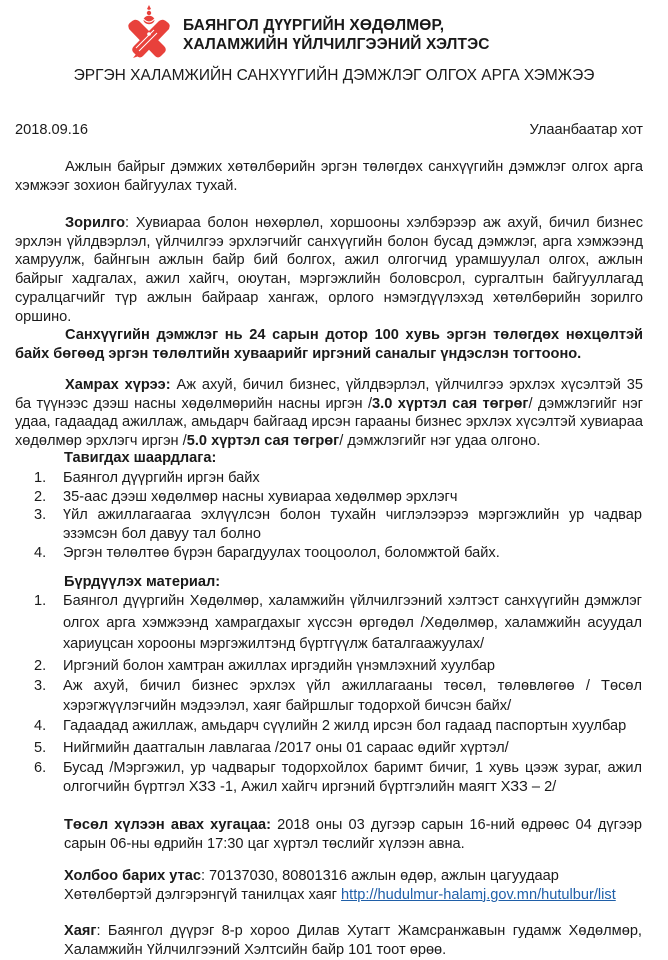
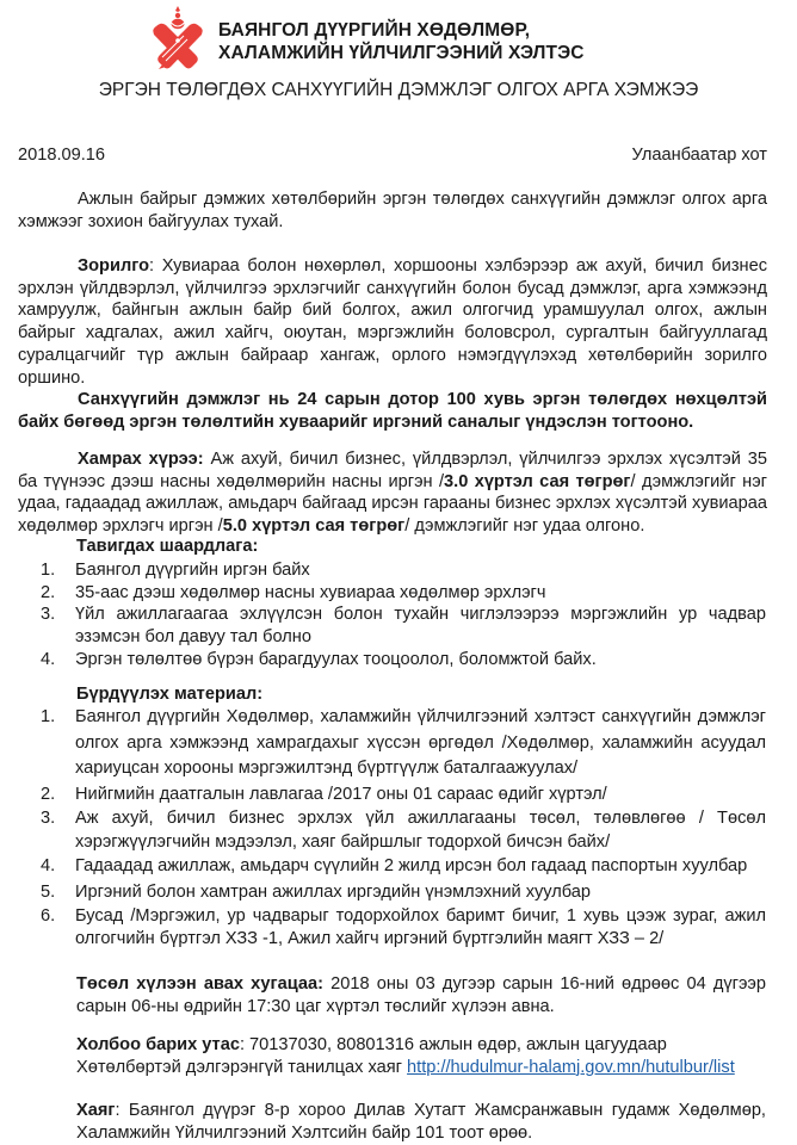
  БАЯНГОЛ ДҮҮРГИЙН ХӨДӨЛМӨР,
  ХАЛАМЖИЙН ҮЙЛЧИЛГЭЭНИЙ ХЭЛТЭС
- ЭРГЭН ХАЛАМЖИЙН САНХҮҮГИЙН ДЭМЖЛЭГ ОЛГОХ АРГА ХЭМЖЭЭ
+ ЭРГЭН ТӨЛӨГДӨХ САНХҮҮГИЙН ДЭМЖЛЭГ ОЛГОХ АРГА ХЭМЖЭЭ
  2018.09.16
  Улаанбаатар хот
  Ажлын байрыг дэмжих хөтөлбөрийн эргэн төлөгдөх санхүүгийн дэмжлэг олгох арга хэмжээг зохион байгуулах тухай.
  Зорилго: Хувиараа болон нөхөрлөл, хоршооны хэлбэрээр аж ахуй, бичил бизнес эрхлэн үйлдвэрлэл, үйлчилгээ эрхлэгчийг санхүүгийн болон бусад дэмжлэг, арга хэмжээнд хамруулж, байнгын ажлын байр бий болгох, ажил олгогчид урамшуулал олгох, ажлын байрыг хадгалах, ажил хайгч, оюутан, мэргэжлийн боловсрол, сургалтын байгууллагад суралцагчийг түр ажлын байраар хангаж, орлого нэмэгдүүлэхэд хөтөлбөрийн зорилго оршино.
  Санхүүгийн дэмжлэг нь 24 сарын дотор 100 хувь эргэн төлөгдөх нөхцөлтэй байх бөгөөд эргэн төлөлтийн хуваарийг иргэний саналыг үндэслэн тогтооно.
  Хамрах хүрээ: Аж ахуй, бичил бизнес, үйлдвэрлэл, үйлчилгээ эрхлэх хүсэлтэй 35 ба түүнээс дээш насны хөдөлмөрийн насны иргэн /3.0 хүртэл сая төгрөг/ дэмжлэгийг нэг удаа, гадаадад ажиллаж, амьдарч байгаад ирсэн гарааны бизнес эрхлэх хүсэлтэй хувиараа хөдөлмөр эрхлэгч иргэн /5.0 хүртэл сая төгрөг/ дэмжлэгийг нэг удаа олгоно.
  Тавигдах шаардлага:
  1.
  Баянгол дүүргийн иргэн байх
  2.
  35-аас дээш хөдөлмөр насны хувиараа хөдөлмөр эрхлэгч
  3.
  Үйл ажиллагаагаа эхлүүлсэн болон тухайн чиглэлээрээ мэргэжлийн ур чадвар эзэмсэн бол давуу тал болно
  4.
  Эргэн төлөлтөө бүрэн барагдуулах тооцоолол, боломжтой байх.
  Бүрдүүлэх материал:
  1.
  Баянгол дүүргийн Хөдөлмөр, халамжийн үйлчилгээний хэлтэст санхүүгийн дэмжлэг олгох арга хэмжээнд хамрагдахыг хүссэн өргөдөл /Хөдөлмөр, халамжийн асуудал хариуцсан хорооны мэргэжилтэнд бүртгүүлж баталгаажуулах/
  2.
- Иргэний болон хамтран ажиллах иргэдийн үнэмлэхний хуулбар
+ Нийгмийн даатгалын лавлагаа /2017 оны 01 сараас өдийг хүртэл/
  3.
  Аж ахуй, бичил бизнес эрхлэх үйл ажиллагааны төсөл, төлөвлөгөө / Төсөл хэрэгжүүлэгчийн мэдээлэл, хаяг байршлыг тодорхой бичсэн байх/
  4.
  Гадаадад ажиллаж, амьдарч сүүлийн 2 жилд ирсэн бол гадаад паспортын хуулбар
  5.
- Нийгмийн даатгалын лавлагаа /2017 оны 01 сараас өдийг хүртэл/
+ Иргэний болон хамтран ажиллах иргэдийн үнэмлэхний хуулбар
  6.
  Бусад /Мэргэжил, ур чадварыг тодорхойлох баримт бичиг, 1 хувь цээж зураг, ажил олгогчийн бүртгэл ХЗЗ -1, Ажил хайгч иргэний бүртгэлийн маягт ХЗЗ – 2/
  Төсөл хүлээн авах хугацаа: 2018 оны 03 дугээр сарын 16-ний өдрөөс 04 дүгээр сарын 06-ны өдрийн 17:30 цаг хүртэл төслийг хүлээн авна.
  Холбоо барих утас: 70137030, 80801316 ажлын өдөр, ажлын цагуудаар
  Хөтөлбөртэй дэлгэрэнгүй танилцах хаяг http://hudulmur-halamj.gov.mn/hutulbur/list
  Хаяг: Баянгол дүүрэг 8-р хороо Дилав Хутагт Жамсранжавын гудамж Хөдөлмөр, Халамжийн Үйлчилгээний Хэлтсийн байр 101 тоот өрөө.
